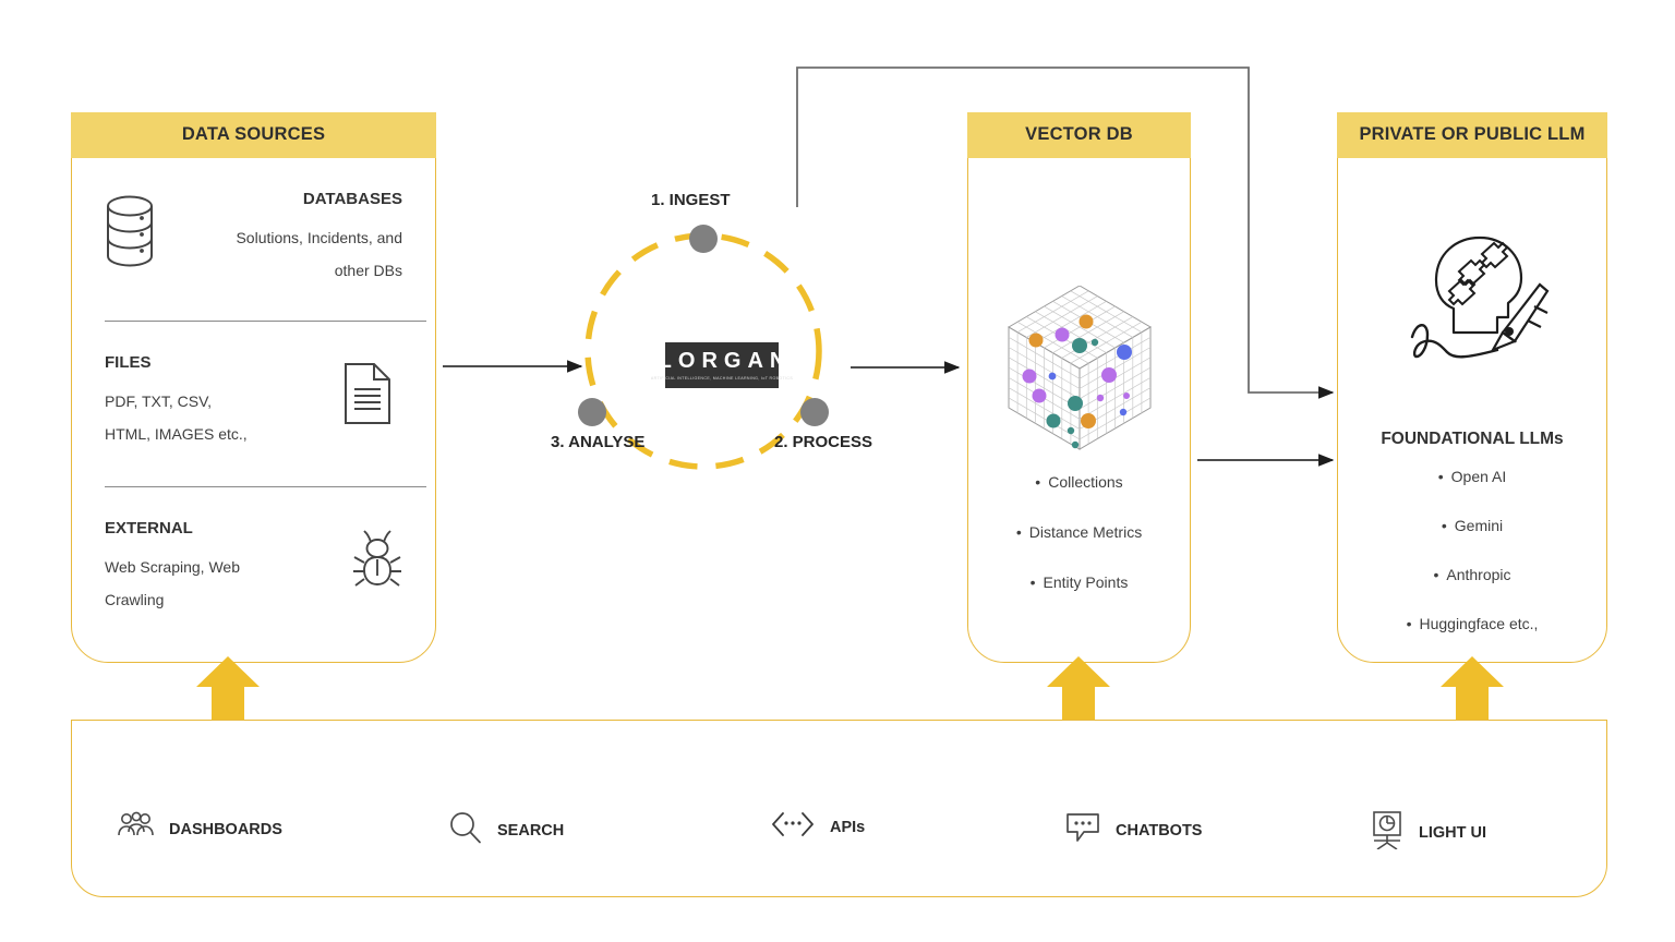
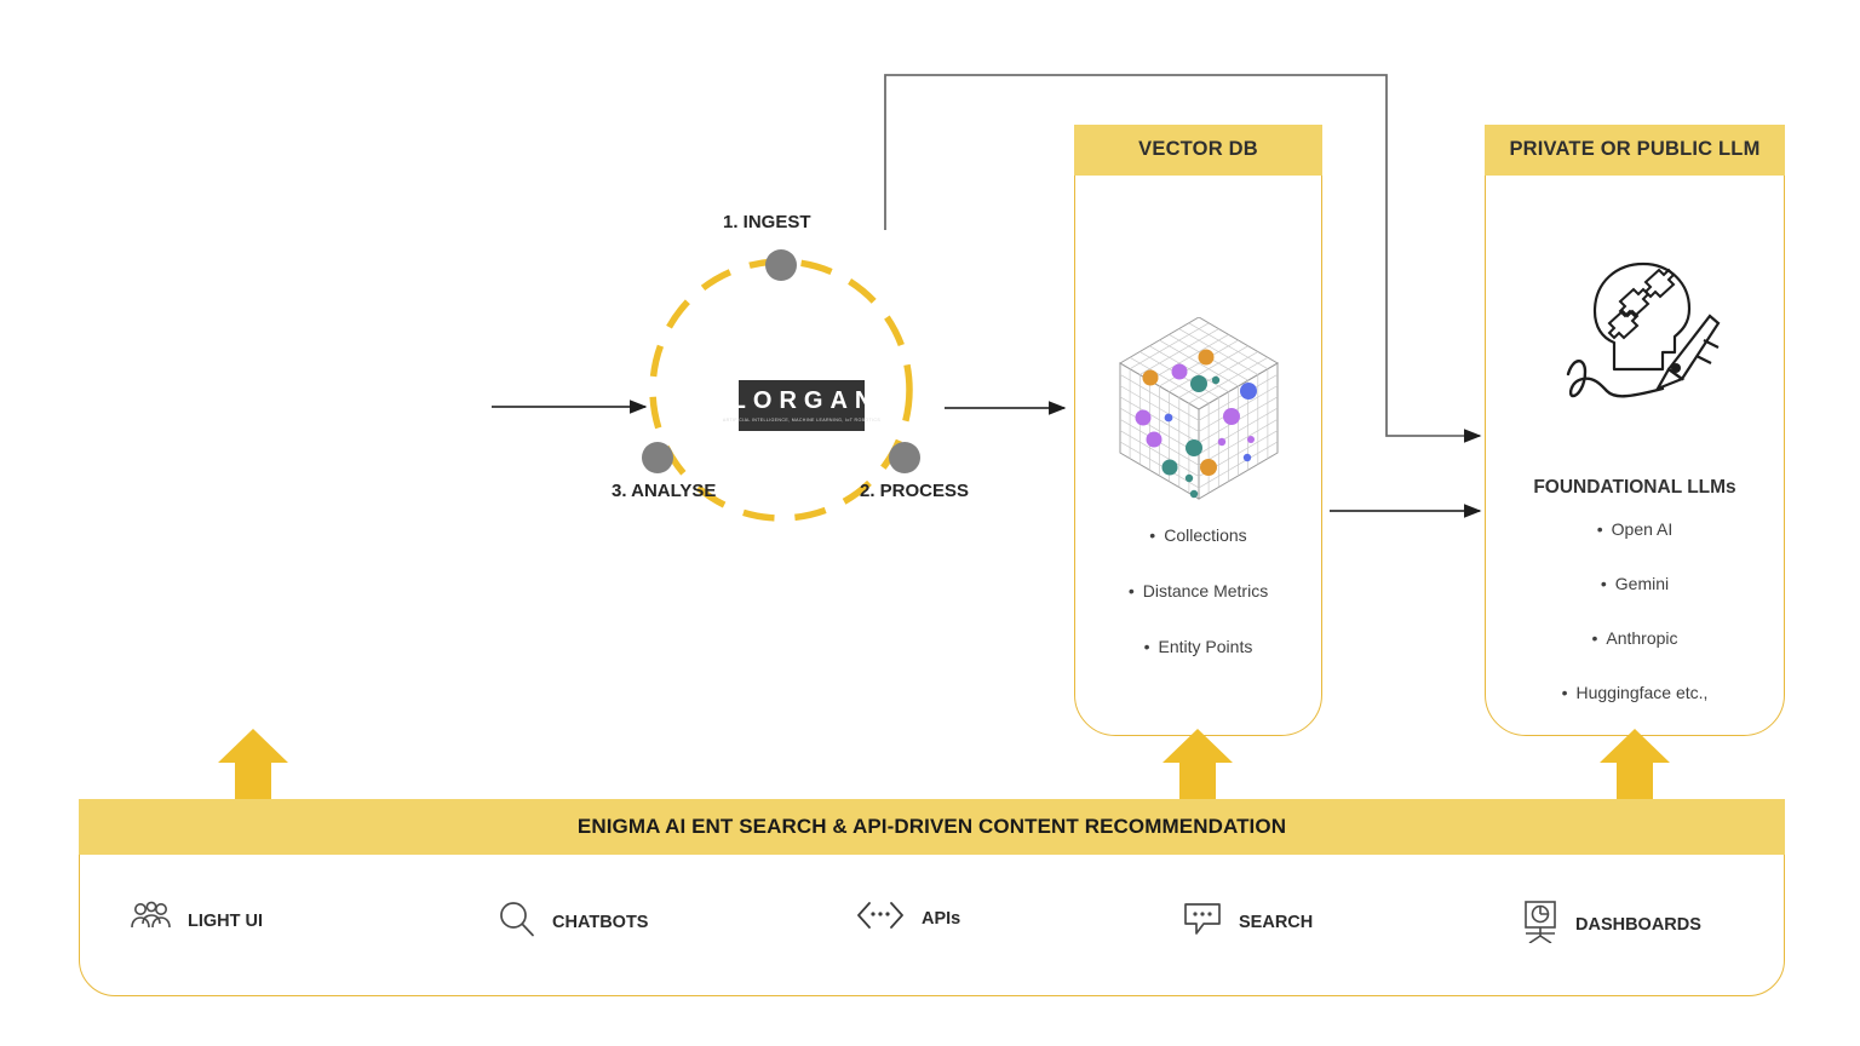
- DATA SOURCES
- DATABASES
- Solutions, Incidents, and
- other DBs
- FILES
- PDF, TXT, CSV,
- HTML, IMAGES etc.,
- EXTERNAL
- Web Scraping, Web
- Crawling
  1. INGEST
  2. PROCESS
  3. ANALYSE
  LORGAN
  VECTOR DB
  Collections
  Distance Metrics
  Entity Points
  PRIVATE OR PUBLIC LLM
  FOUNDATIONAL LLMs
  Open AI
  Gemini
  Anthropic
  Huggingface etc.,
+ ENIGMA AI ENT SEARCH & API-DRIVEN CONTENT RECOMMENDATION
- DASHBOARDS
+ LIGHT UI
- SEARCH
+ CHATBOTS
  APIs
- CHATBOTS
+ SEARCH
- LIGHT UI
+ DASHBOARDS
